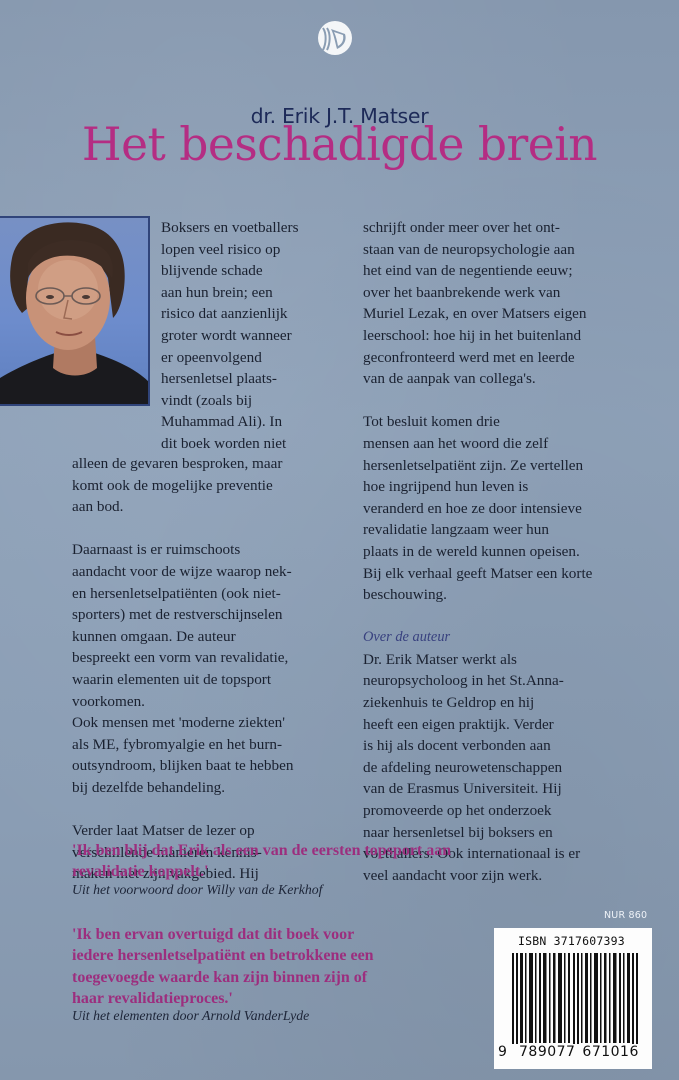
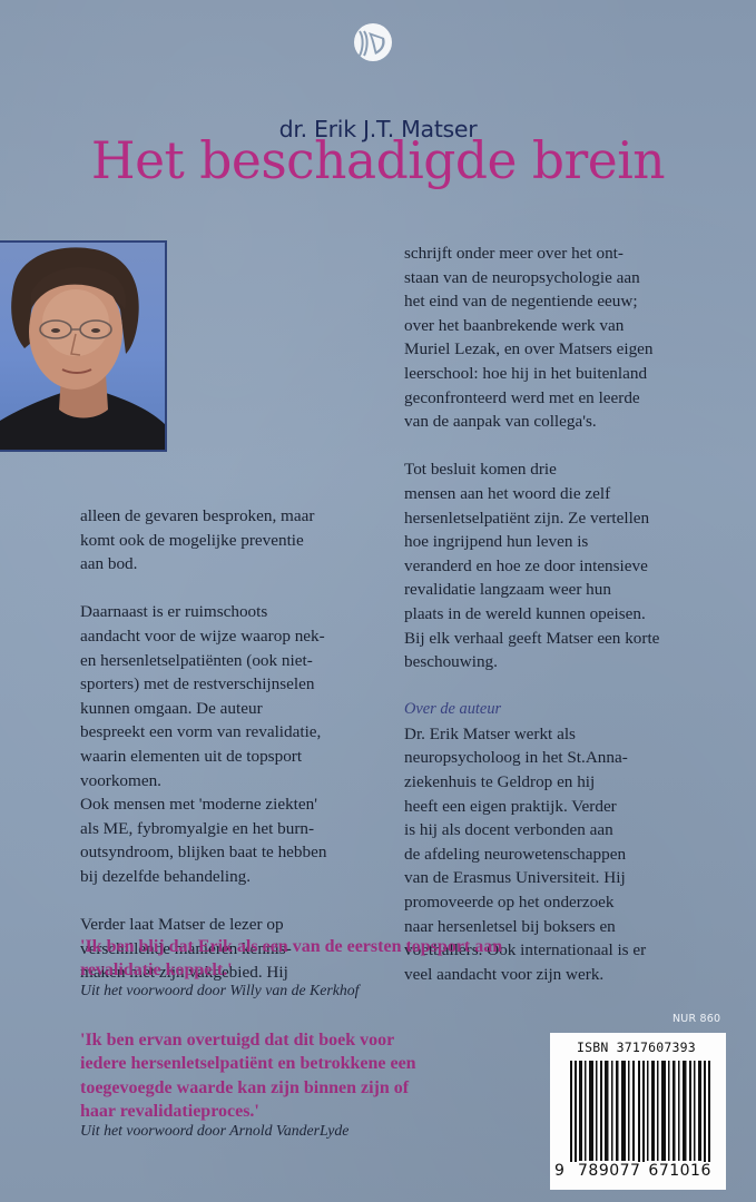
  dr. Erik J.T. Matser
  Het beschadigde brein
- Boksers en voetballers
- lopen veel risico op
- blijvende schade
- aan hun brein; een
- risico dat aanzienlijk
- groter wordt wanneer
- er opeenvolgend
- hersenletsel plaats-
- vindt (zoals bij
- Muhammad Ali). In
- dit boek worden niet
  alleen de gevaren besproken, maar
  komt ook de mogelijke preventie
  aan bod.
  Daarnaast is er ruimschoots
  aandacht voor de wijze waarop nek-
  en hersenletselpatiënten (ook niet-
  sporters) met de restverschijnselen
  kunnen omgaan. De auteur
  bespreekt een vorm van revalidatie,
  waarin elementen uit de topsport
  voorkomen.
  Ook mensen met 'moderne ziekten'
  als ME, fybromyalgie en het burn-
  outsyndroom, blijken baat te hebben
  bij dezelfde behandeling.
  Verder laat Matser de lezer op
  verschillende manieren kennis-
  maken met zijn vakgebied. Hij
  schrijft onder meer over het ont-
  staan van de neuropsychologie aan
  het eind van de negentiende eeuw;
  over het baanbrekende werk van
  Muriel Lezak, en over Matsers eigen
  leerschool: hoe hij in het buitenland
  geconfronteerd werd met en leerde
  van de aanpak van collega's.
  Tot besluit komen drie
  mensen aan het woord die zelf
  hersenletselpatiënt zijn. Ze vertellen
  hoe ingrijpend hun leven is
  veranderd en hoe ze door intensieve
  revalidatie langzaam weer hun
  plaats in de wereld kunnen opeisen.
  Bij elk verhaal geeft Matser een korte
  beschouwing.
  Over de auteur
  Dr. Erik Matser werkt als
  neuropsycholoog in het St.Anna-
  ziekenhuis te Geldrop en hij
  heeft een eigen praktijk. Verder
  is hij als docent verbonden aan
  de afdeling neurowetenschappen
  van de Erasmus Universiteit. Hij
  promoveerde op het onderzoek
  naar hersenletsel bij boksers en
  voetballers. Ook internationaal is er
  veel aandacht voor zijn werk.
  'Ik ben blij dat Erik als een van de eersten topsport aan
  revalidatie koppelt.'
  Uit het voorwoord door Willy van de Kerkhof
  'Ik ben ervan overtuigd dat dit boek voor
  iedere hersenletselpatiënt en betrokkene een
  toegevoegde waarde kan zijn binnen zijn of
  haar revalidatieproces.'
- Uit het elementen door Arnold VanderLyde
+ Uit het voorwoord door Arnold VanderLyde
  NUR 860
  ISBN 3717607393
  9 789077 671016
